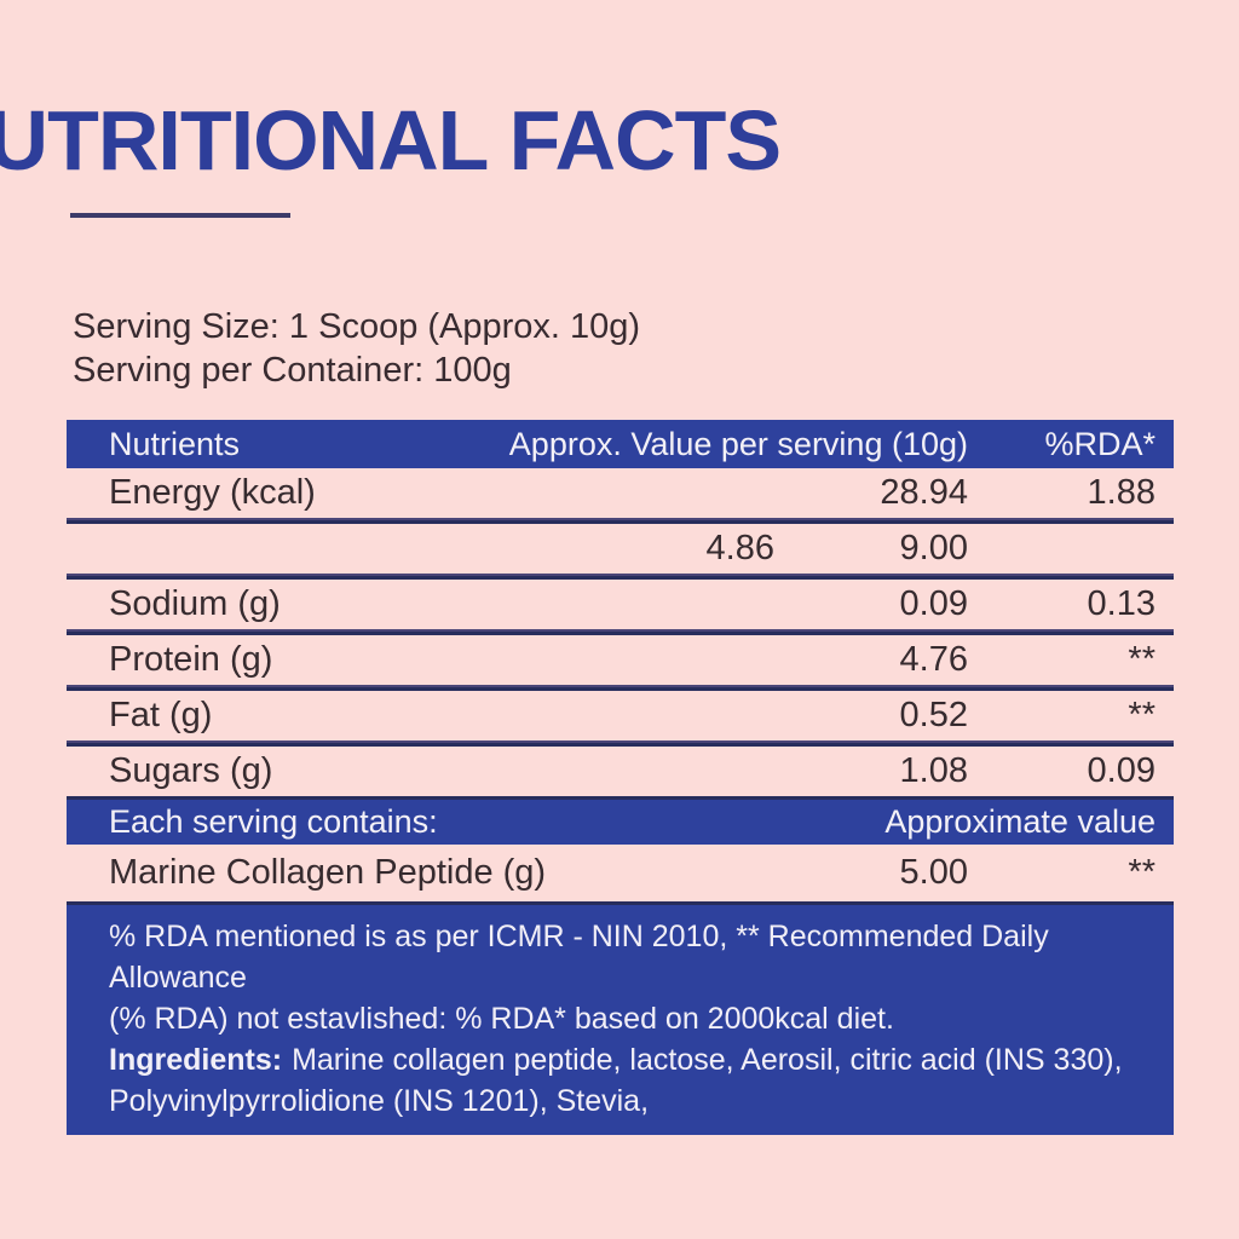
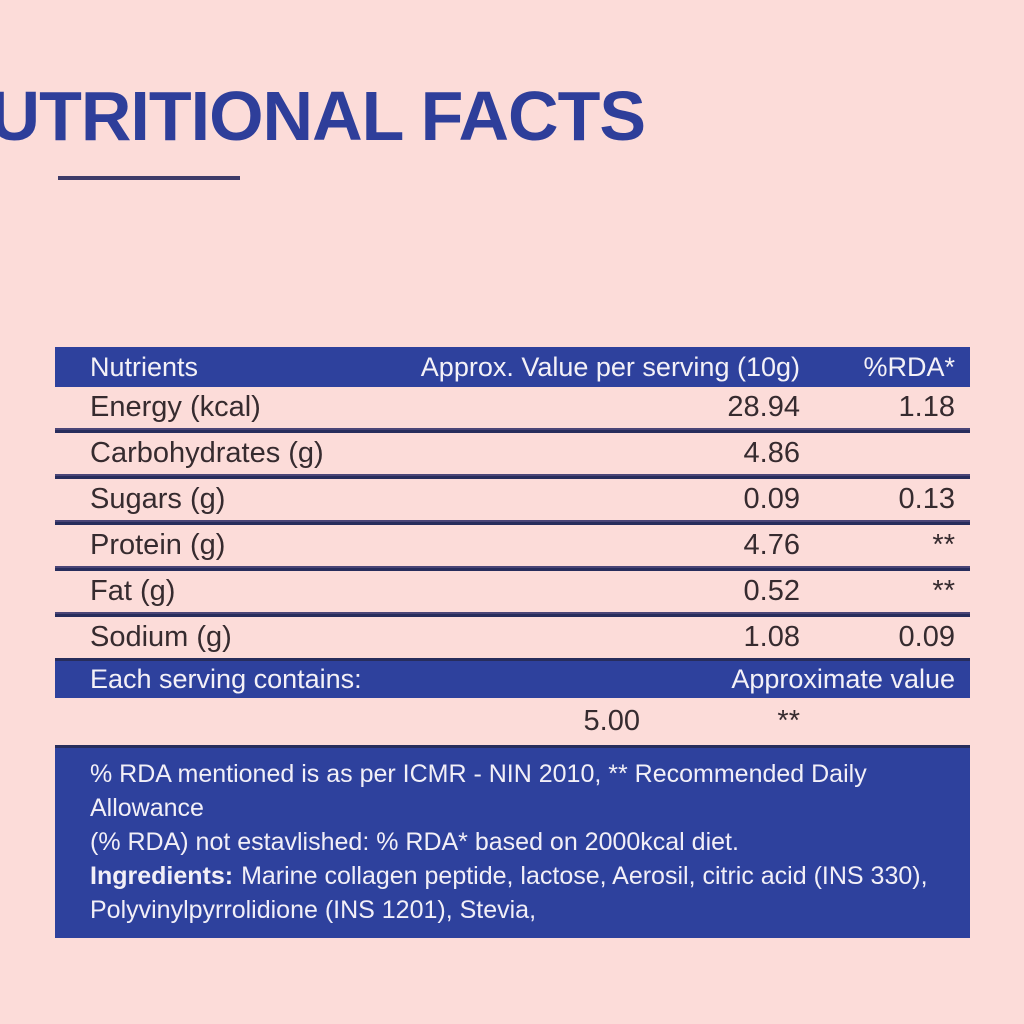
  UTRITIONAL FACTS
- Serving Size: 1 Scoop (Approx. 10g)
- Serving per Container: 100g
  Nutrients
  Approx. Value per serving (10g)
  %RDA*
  Energy (kcal)
  28.94
- 1.88
+ 1.18
+ Carbohydrates (g)
  4.86
- 9.00
- Sodium (g)
+ Sugars (g)
  0.09
  0.13
  Protein (g)
  4.76
  **
  Fat (g)
  0.52
  **
- Sugars (g)
+ Sodium (g)
  1.08
  0.09
  Each serving contains:
  Approximate value
- Marine Collagen Peptide (g)
  5.00
  **
  % RDA mentioned is as per ICMR - NIN 2010, ** Recommended Daily Allowance
  (% RDA) not estavlished: % RDA* based on 2000kcal diet.
  Ingredients: Marine collagen peptide, lactose, Aerosil, citric acid (INS 330),
  Polyvinylpyrrolidione (INS 1201), Stevia,
